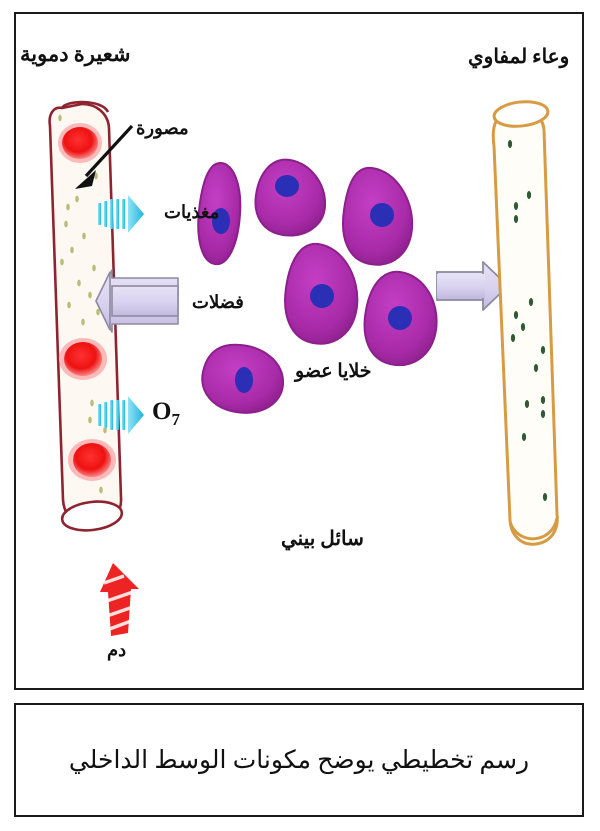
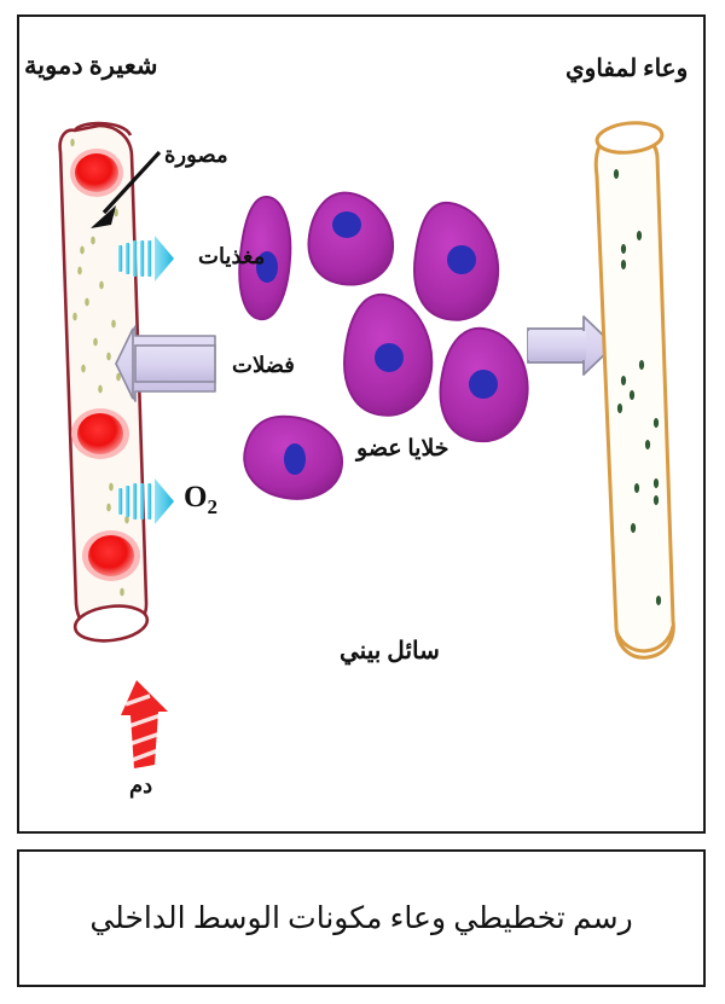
  شعيرة دموية
  مصورة
  مغذيات
  فضلات
- O7
+ O2
  خلايا عضو
  سائل بيني
  دم
  وعاء لمفاوي
- رسم تخطيطي يوضح مكونات الوسط الداخلي
+ رسم تخطيطي وعاء مكونات الوسط الداخلي
